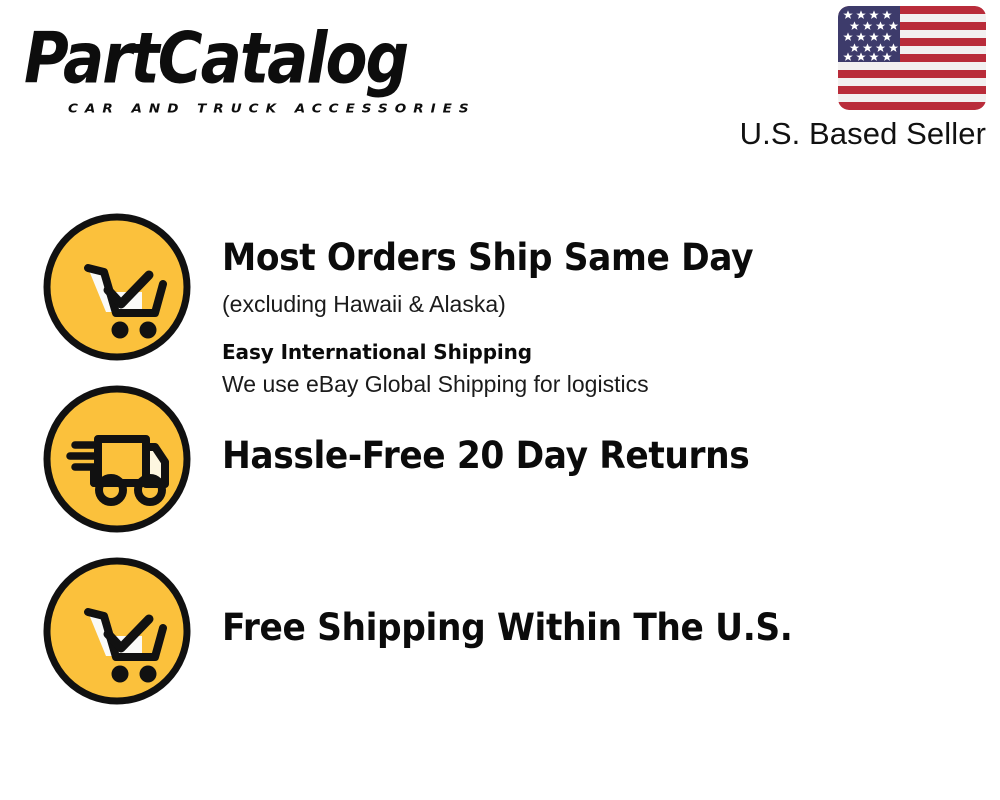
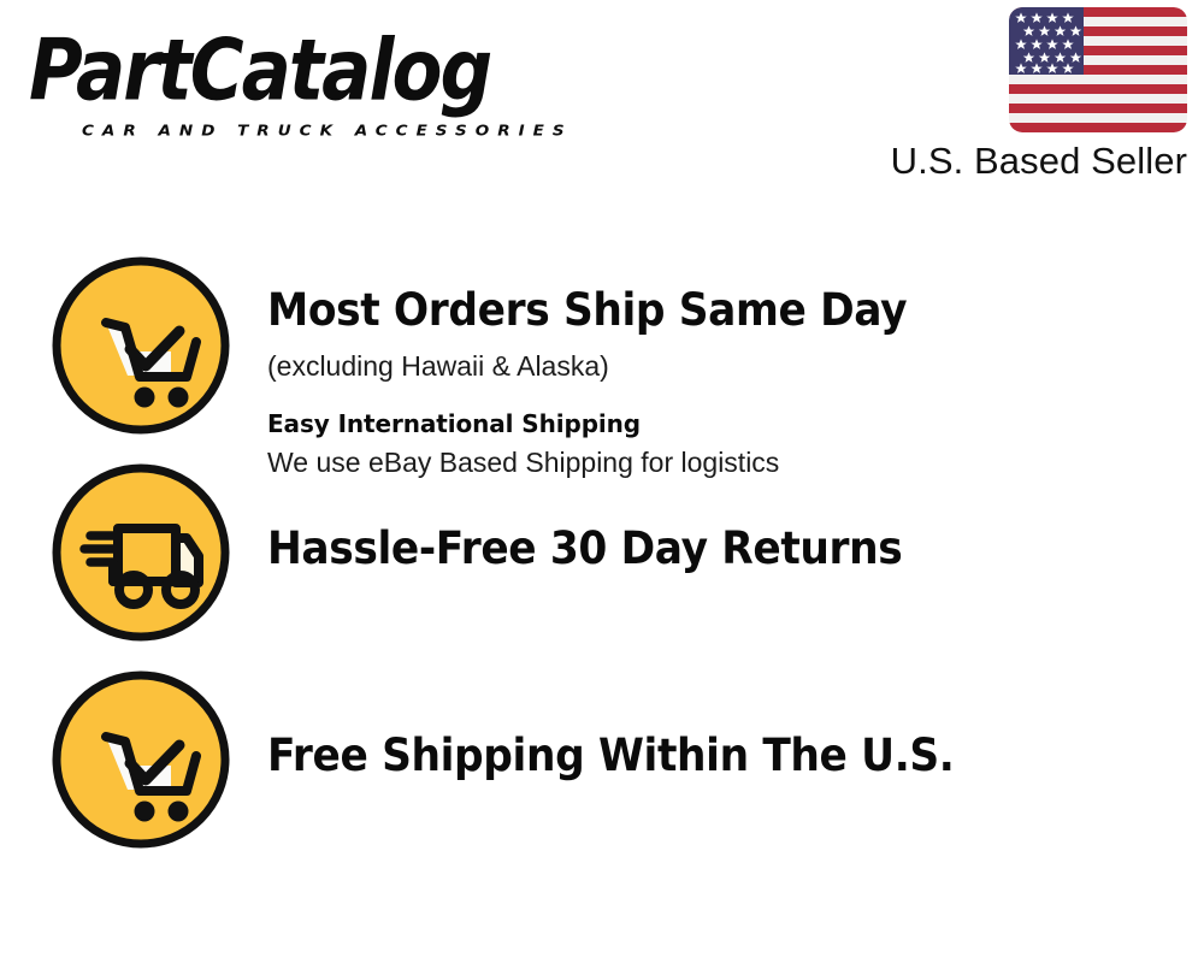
  PartCatalog
  CAR AND TRUCK ACCESSORIES
  U.S. Based Seller
  Most Orders Ship Same Day
  (excluding Hawaii & Alaska)
  Easy International Shipping
- We use eBay Global Shipping for logistics
+ We use eBay Based Shipping for logistics
- Hassle-Free 20 Day Returns
+ Hassle-Free 30 Day Returns
  Free Shipping Within The U.S.
